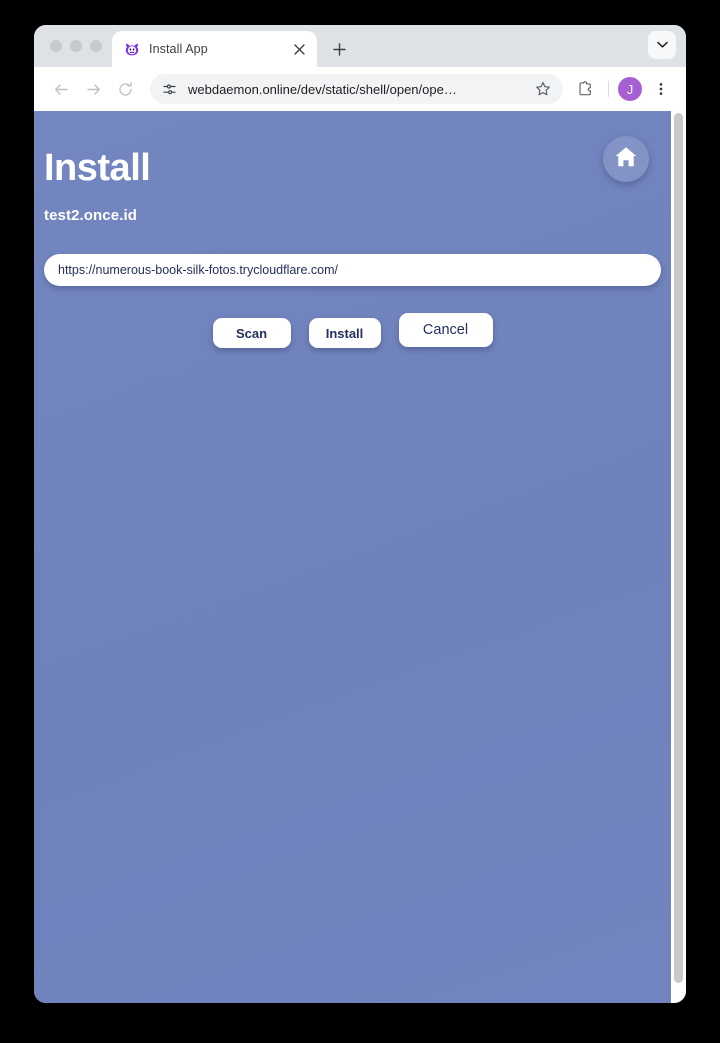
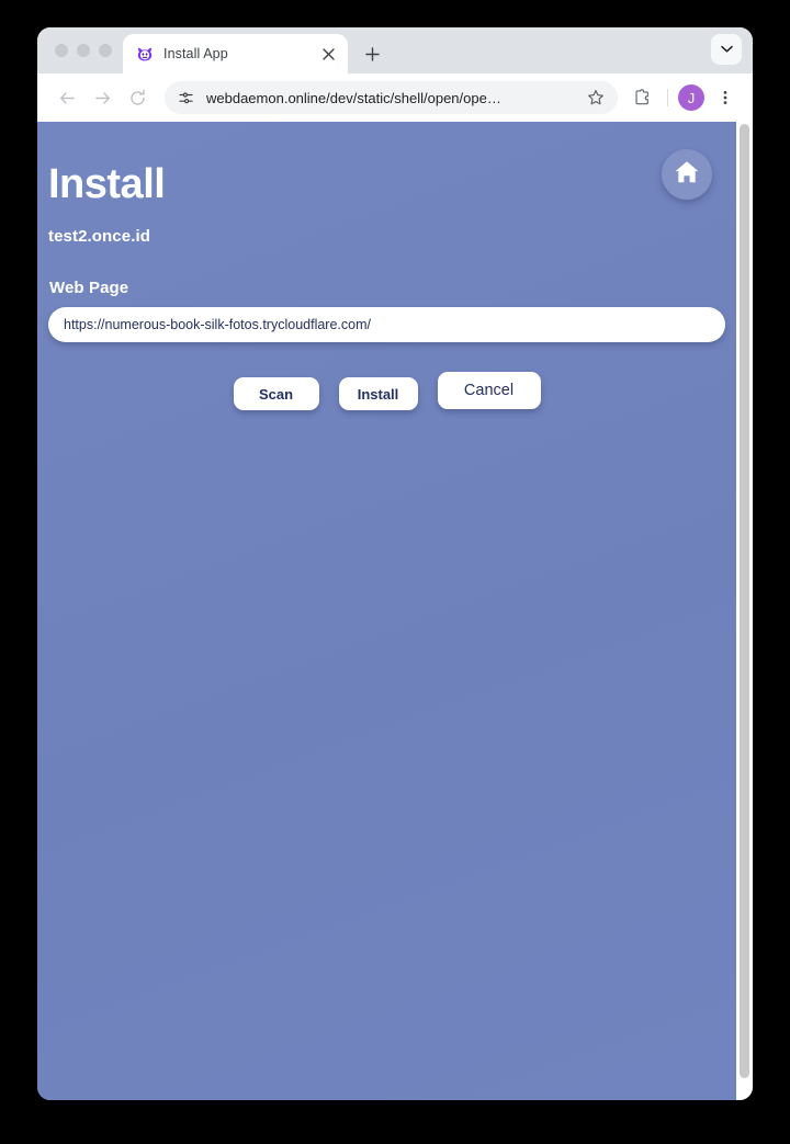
  Install App
  webdaemon.online/dev/static/shell/open/ope…
  J
  Install
  test2.once.id
+ Web Page
  https://numerous-book-silk-fotos.trycloudflare.com/
  Scan
  Install
  Cancel
